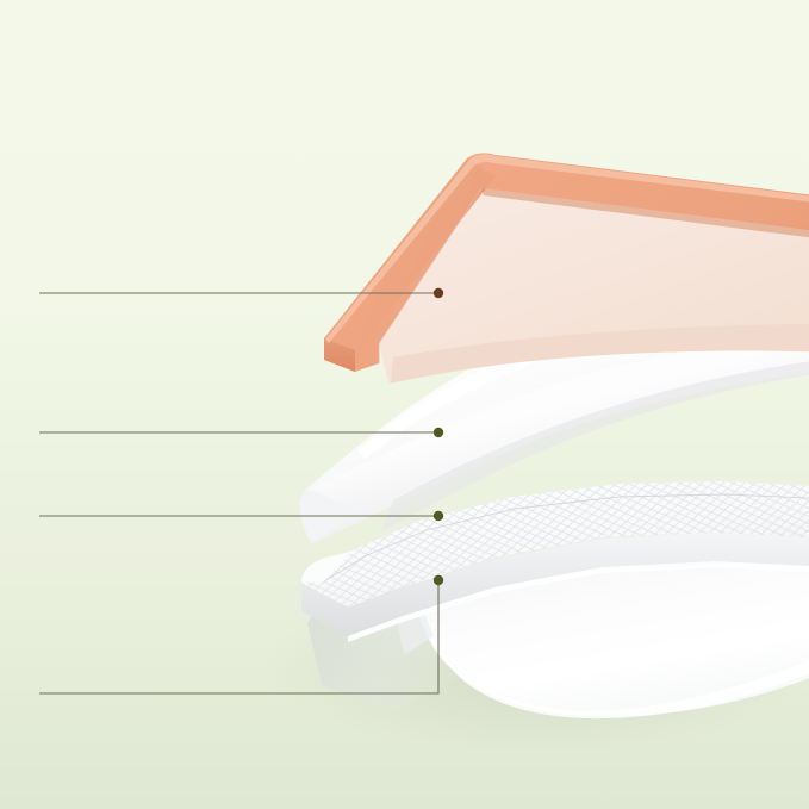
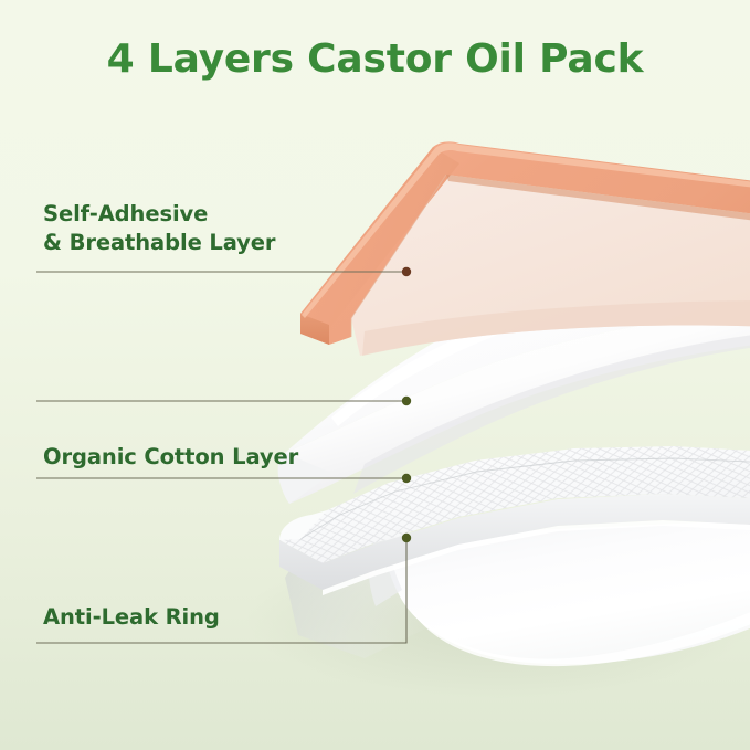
+ 4 Layers Castor Oil Pack
+ Self-Adhesive
+ & Breathable Layer
+ Organic Cotton Layer
+ Anti-Leak Ring
